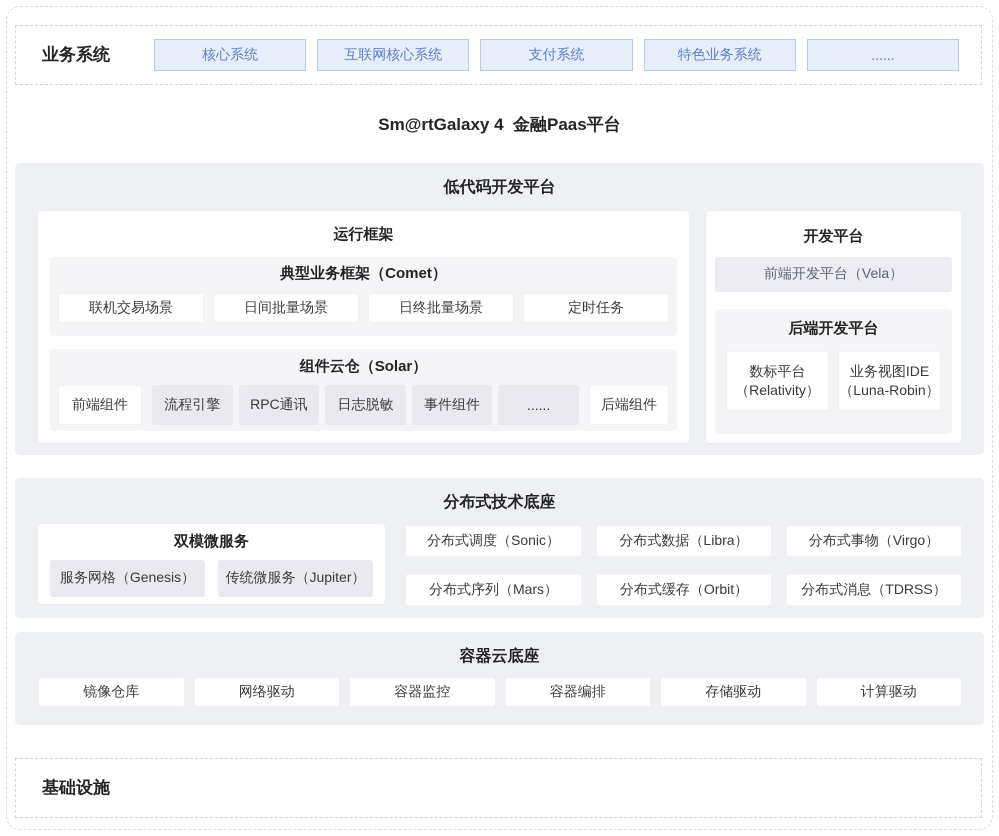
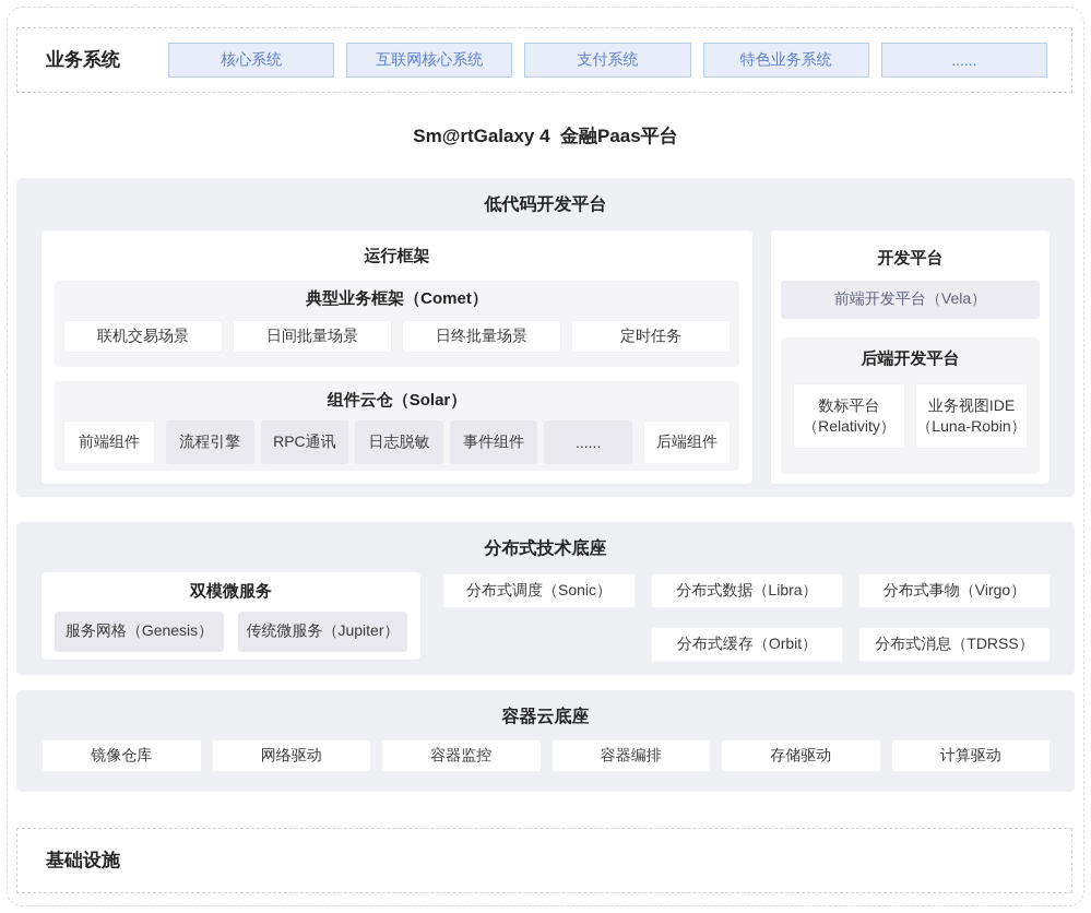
  业务系统
  核心系统
  互联网核心系统
  支付系统
  特色业务系统
  ......
  Sm@rtGalaxy 4 金融Paas平台
  低代码开发平台
  运行框架
  典型业务框架（Comet）
  联机交易场景
  日间批量场景
  日终批量场景
  定时任务
  组件云仓（Solar）
  前端组件
  流程引擎
  RPC通讯
  日志脱敏
  事件组件
  ......
  后端组件
  开发平台
  前端开发平台（Vela）
  后端开发平台
  数标平台
  （Relativity）
  业务视图IDE
  （Luna-Robin）
  分布式技术底座
  双模微服务
  服务网格（Genesis）
  传统微服务（Jupiter）
  分布式调度（Sonic）
  分布式数据（Libra）
  分布式事物（Virgo）
- 分布式序列（Mars）
  分布式缓存（Orbit）
  分布式消息（TDRSS）
  容器云底座
  镜像仓库
  网络驱动
  容器监控
  容器编排
  存储驱动
  计算驱动
  基础设施
